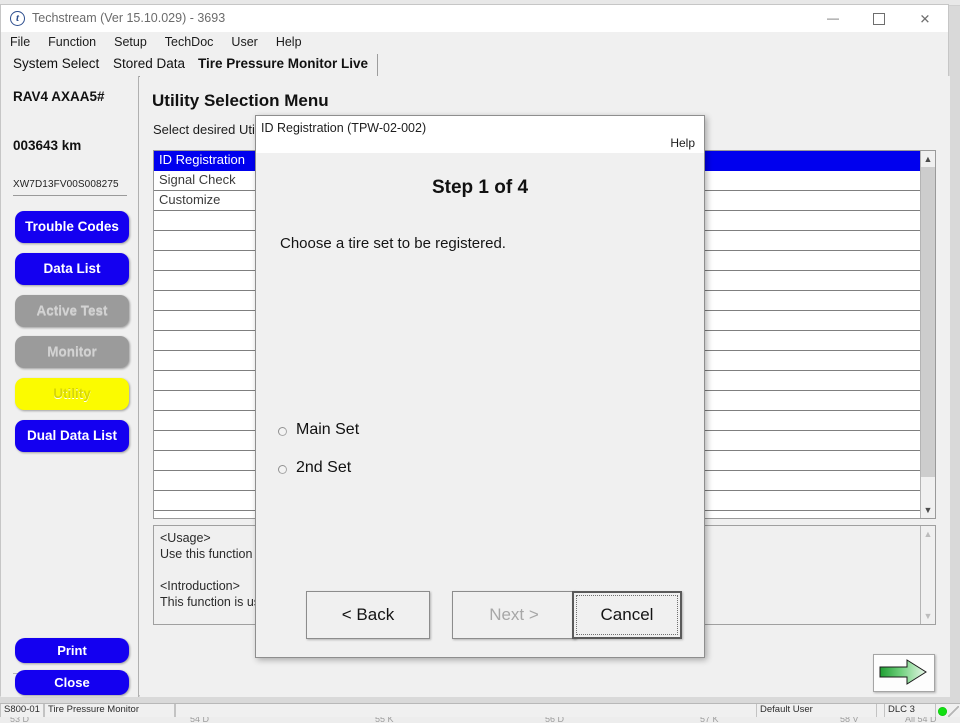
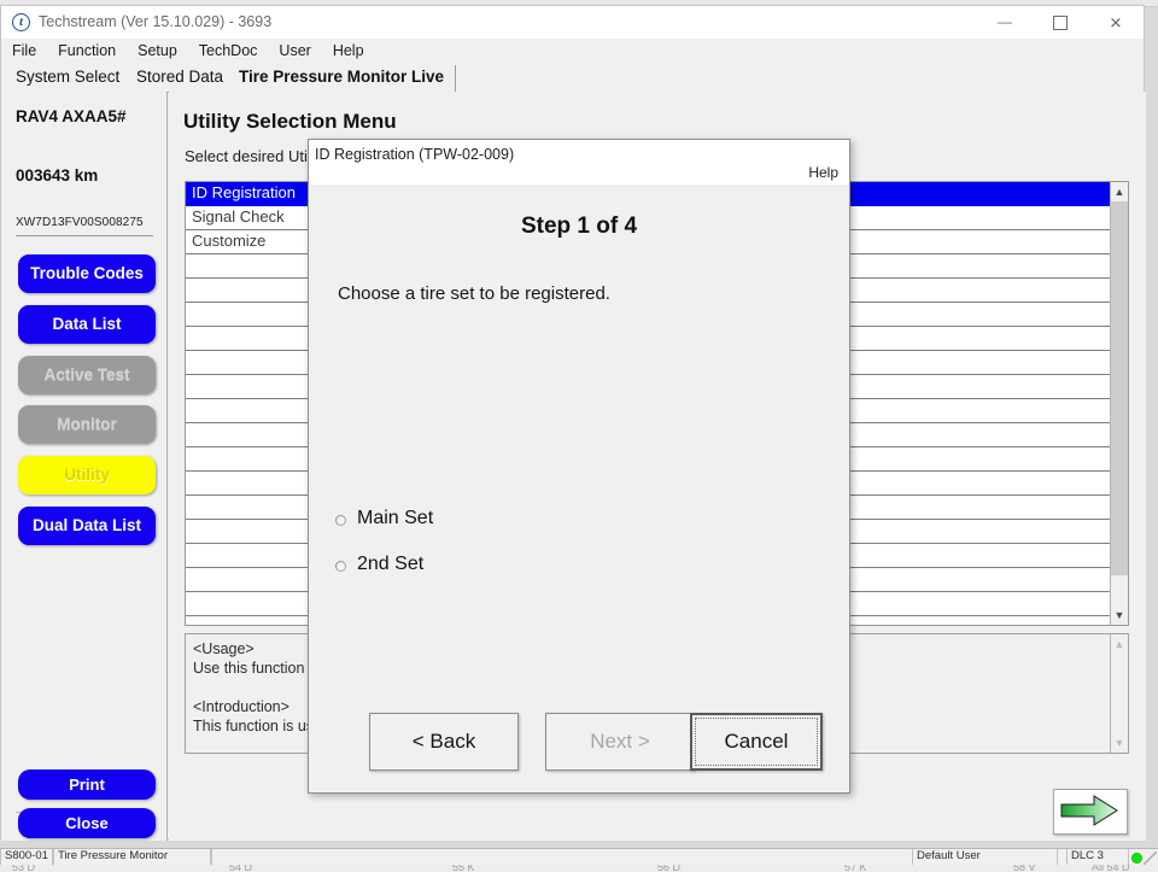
  t
  Techstream (Ver 15.10.029) - 3693
  —
  ✕
  File
  Function
  Setup
  TechDoc
  User
  Help
  System Select
  Stored Data
  Tire Pressure Monitor Live
  RAV4 AXAA5#
  003643 km
  XW7D13FV00S008275
  Trouble Codes
  Data List
  Active Test
  Monitor
  Utility
  Dual Data List
  Print
  Close
  Utility Selection Menu
  ID Registration
  Signal Check
  Customize
  ▲
  ▼
  <Usage>
  <Introduction>
  ▲
  ▼
- ID Registration (TPW-02-002)
+ ID Registration (TPW-02-009)
  Help
  Step 1 of 4
  Choose a tire set to be registered.
  Main Set
  2nd Set
  < Back
  Next >
  Cancel
  S800-01
  Tire Pressure Monitor
  Default User
  DLC 3
  53 D
  54 D
  55 K
  56 D
  57 K
  58 V
  All 54 D
